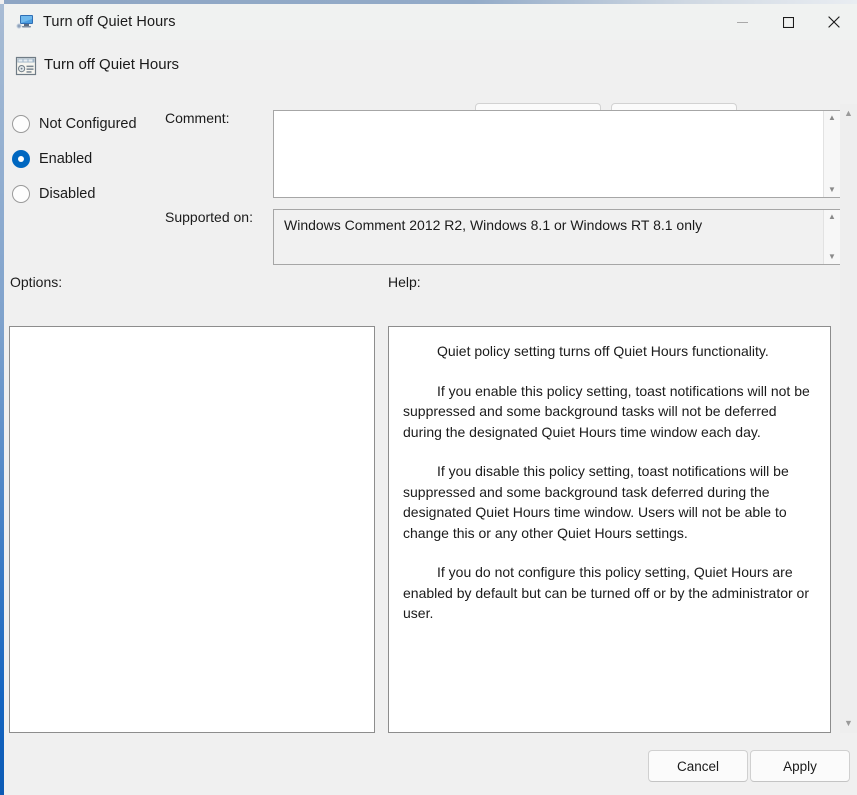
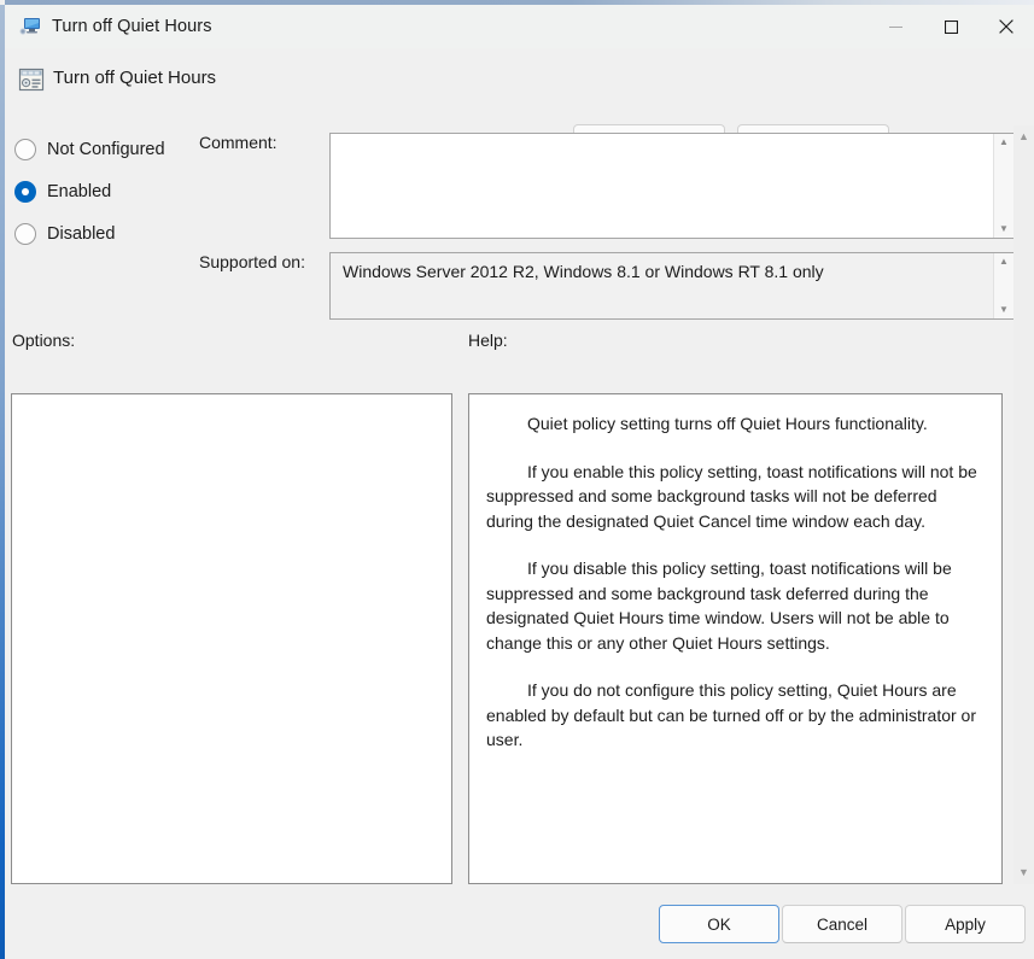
  Turn off Quiet Hours
  Turn off Quiet Hours
  Not Configured
  Enabled
  Disabled
  Comment:
  ▲
  ▼
  Supported on:
- Windows Comment 2012 R2, Windows 8.1 or Windows RT 8.1 only
+ Windows Server 2012 R2, Windows 8.1 or Windows RT 8.1 only
  ▲
  ▼
  Options:
  Help:
  Quiet policy setting turns off Quiet Hours functionality.
- If you enable this policy setting, toast notifications will not be suppressed and some background tasks will not be deferred during the designated Quiet Hours time window each day.
+ If you enable this policy setting, toast notifications will not be suppressed and some background tasks will not be deferred during the designated Quiet Cancel time window each day.
  If you disable this policy setting, toast notifications will be suppressed and some background task deferred during the designated Quiet Hours time window. Users will not be able to change this or any other Quiet Hours settings.
  If you do not configure this policy setting, Quiet Hours are enabled by default but can be turned off or by the administrator or user.
  ▲
  ▼
+ OK
  Cancel
  Apply
